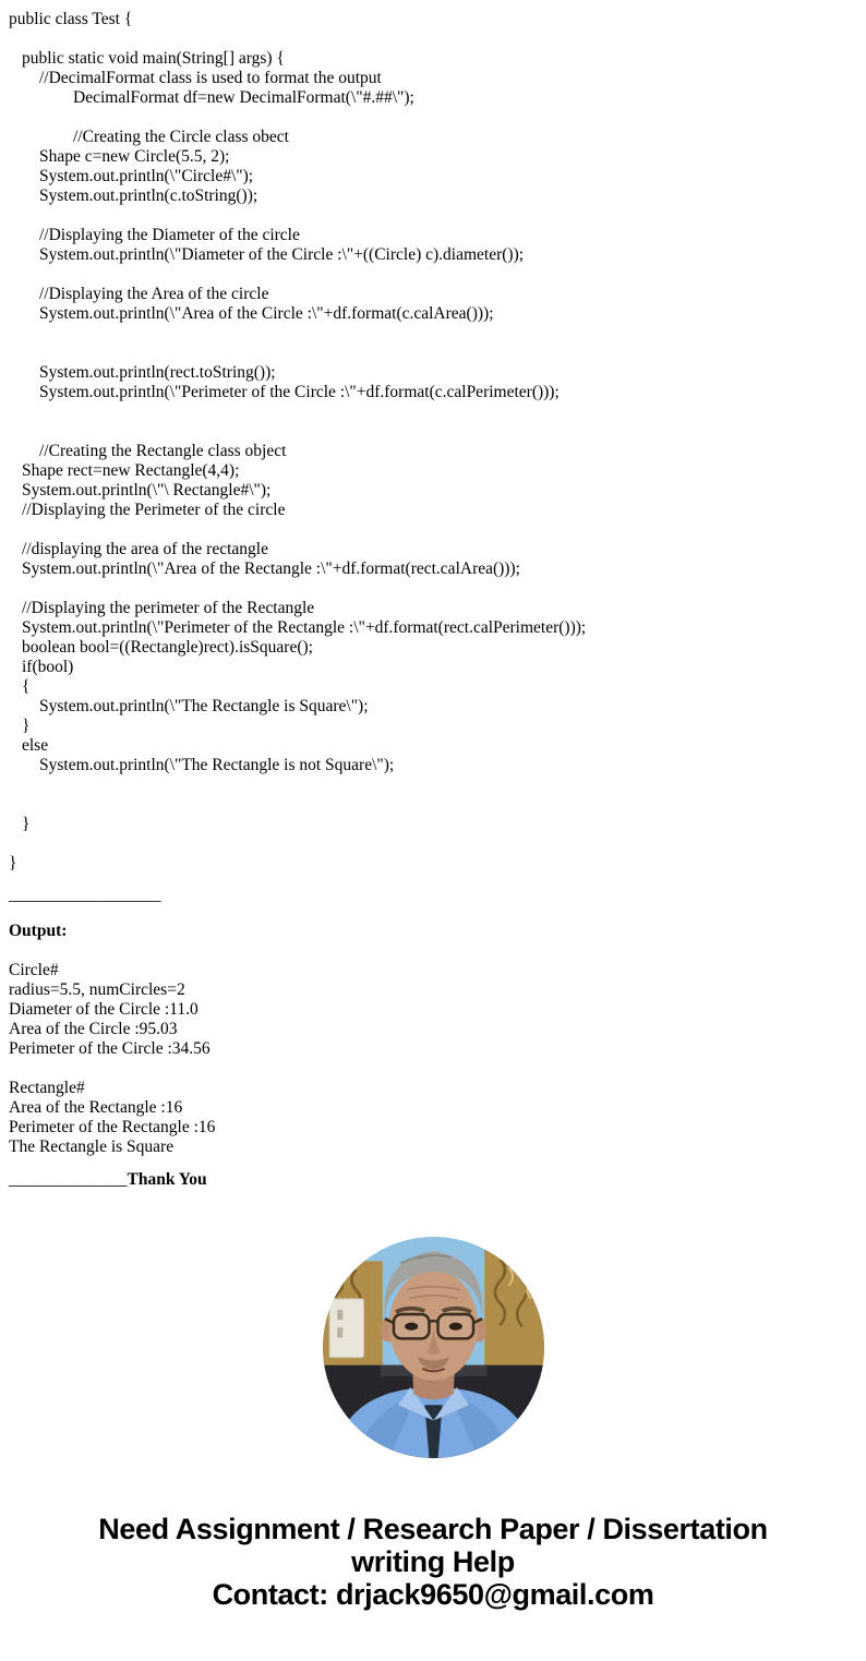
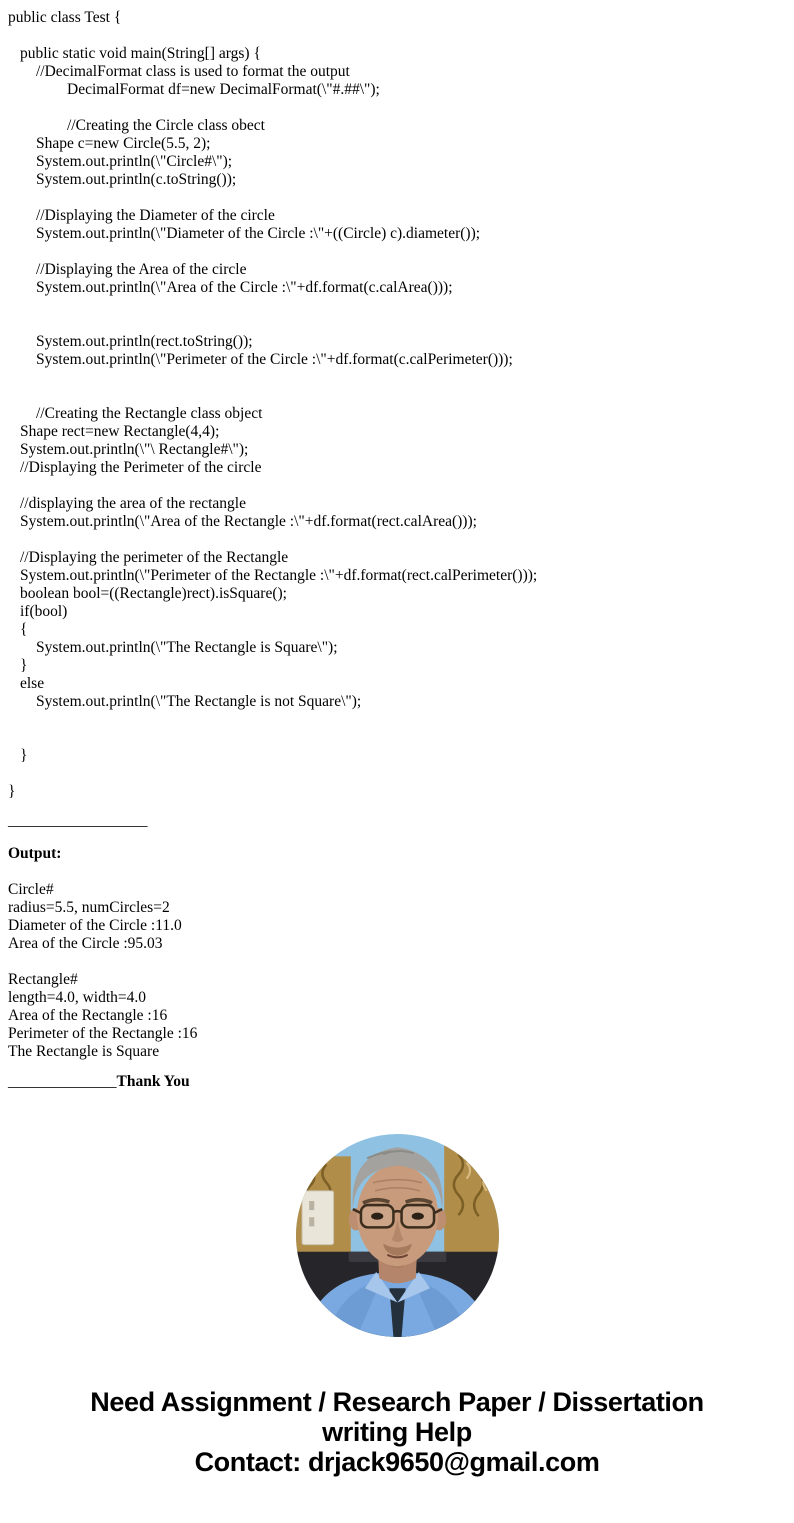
  public class Test {
  public static void main(String[] args) {
  //DecimalFormat class is used to format the output
  DecimalFormat df=new DecimalFormat(\"#.##\");
  //Creating the Circle class obect
  Shape c=new Circle(5.5, 2);
  System.out.println(\"Circle#\");
  System.out.println(c.toString());
  //Displaying the Diameter of the circle
  System.out.println(\"Diameter of the Circle :\"+((Circle) c).diameter());
  //Displaying the Area of the circle
  System.out.println(\"Area of the Circle :\"+df.format(c.calArea()));
  System.out.println(rect.toString());
  System.out.println(\"Perimeter of the Circle :\"+df.format(c.calPerimeter()));
  //Creating the Rectangle class object
  Shape rect=new Rectangle(4,4);
  System.out.println(\"\ Rectangle#\");
  //Displaying the Perimeter of the circle
  //displaying the area of the rectangle
  System.out.println(\"Area of the Rectangle :\"+df.format(rect.calArea()));
  //Displaying the perimeter of the Rectangle
  System.out.println(\"Perimeter of the Rectangle :\"+df.format(rect.calPerimeter()));
  boolean bool=((Rectangle)rect).isSquare();
  if(bool)
  {
  System.out.println(\"The Rectangle is Square\");
  }
  else
  System.out.println(\"The Rectangle is not Square\");
  }
  }
  __________________
  Output:
  Circle#
  radius=5.5, numCircles=2
  Diameter of the Circle :11.0
  Area of the Circle :95.03
- Perimeter of the Circle :34.56
  Rectangle#
+ length=4.0, width=4.0
  Area of the Rectangle :16
  Perimeter of the Rectangle :16
  The Rectangle is Square
  ______________Thank You
  Need Assignment / Research Paper / Dissertation
  writing Help
  Contact: drjack9650@gmail.com
